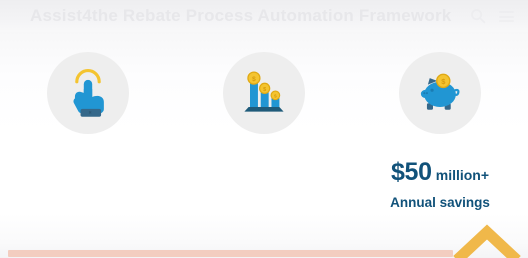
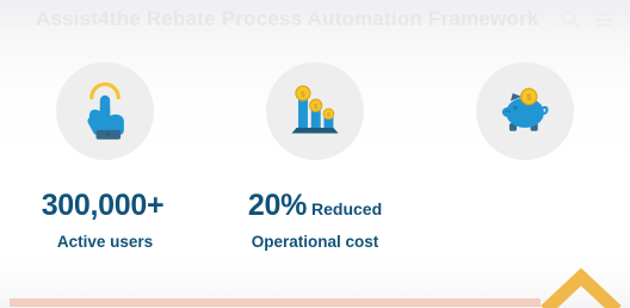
+ 300,000+
+ Active users
+ 20% Reduced
+ Operational cost
  $
- $50 million+
- Annual savings
